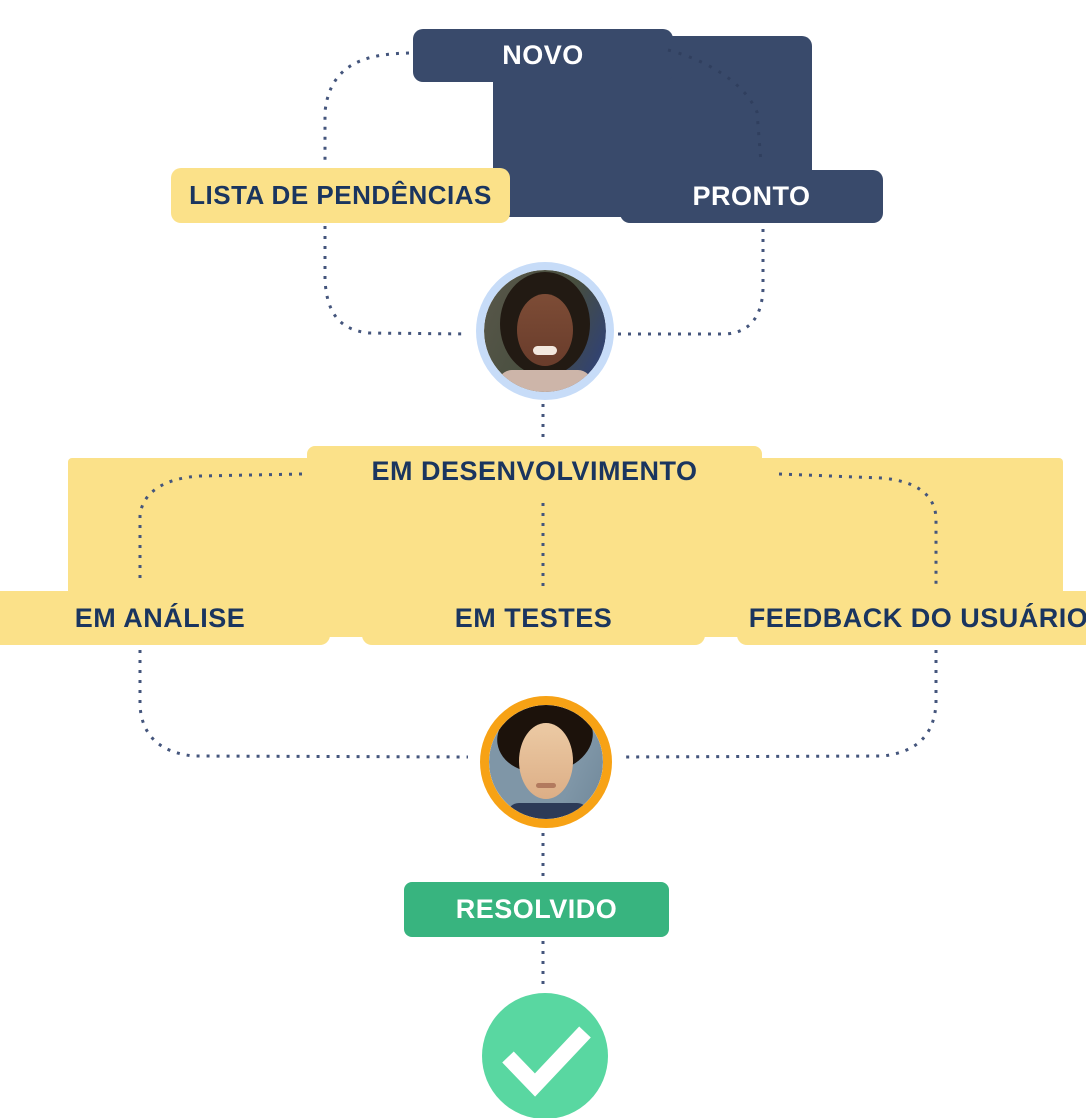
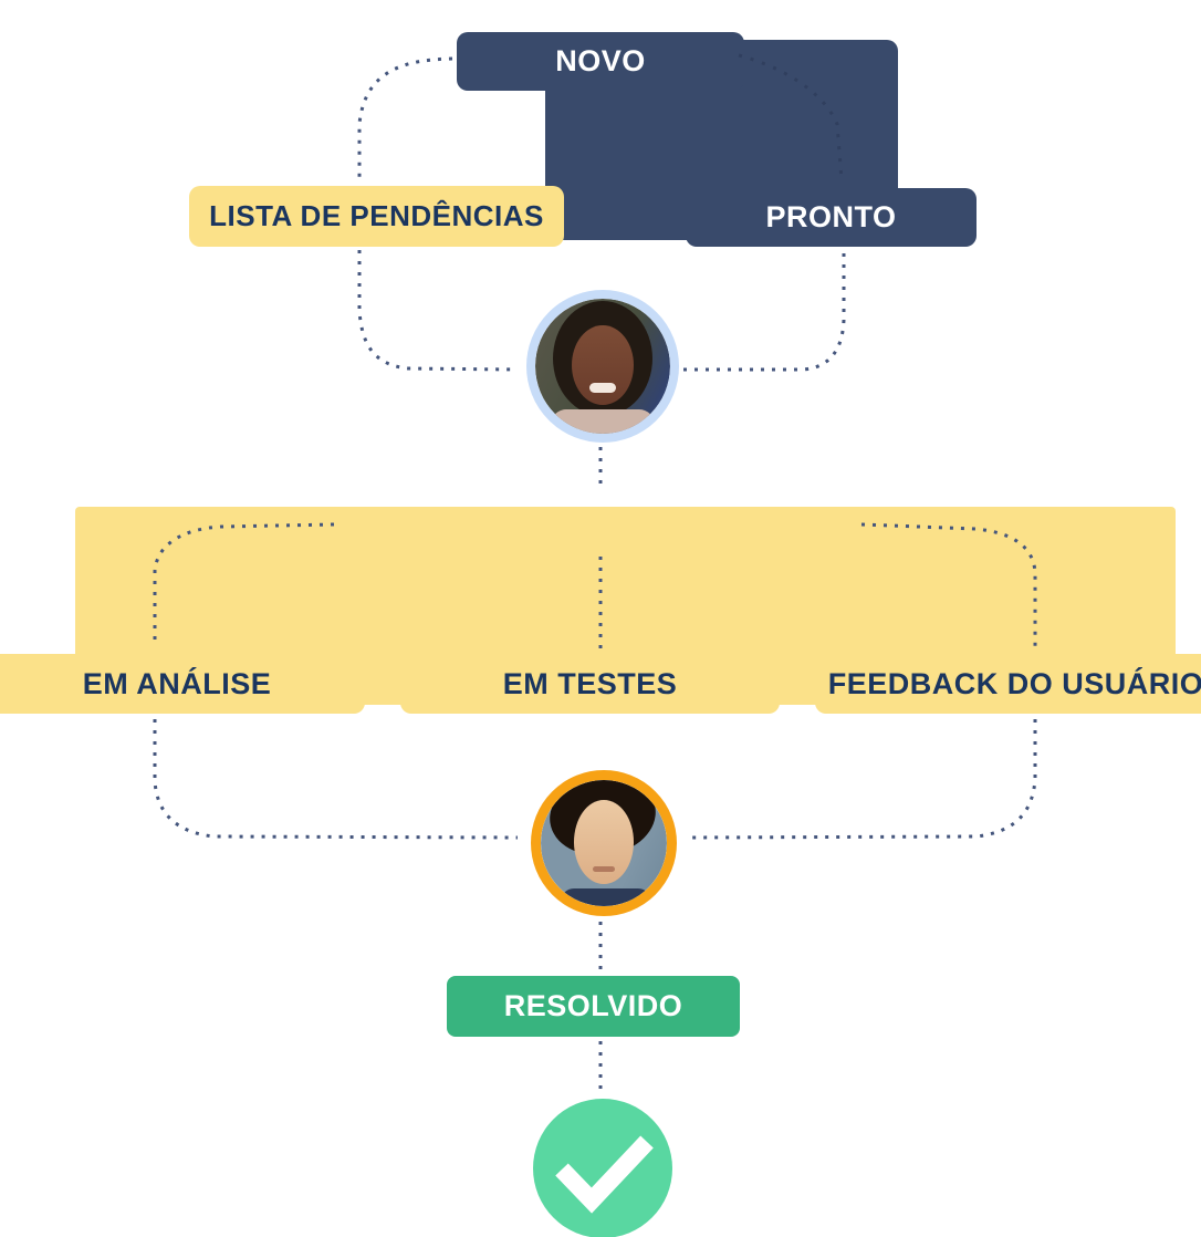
  NOVO
  PRONTO
  LISTA DE PENDÊNCIAS
- EM DESENVOLVIMENTO
  EM ANÁLISE
  EM TESTES
  FEEDBACK DO USUÁRIO
  RESOLVIDO
